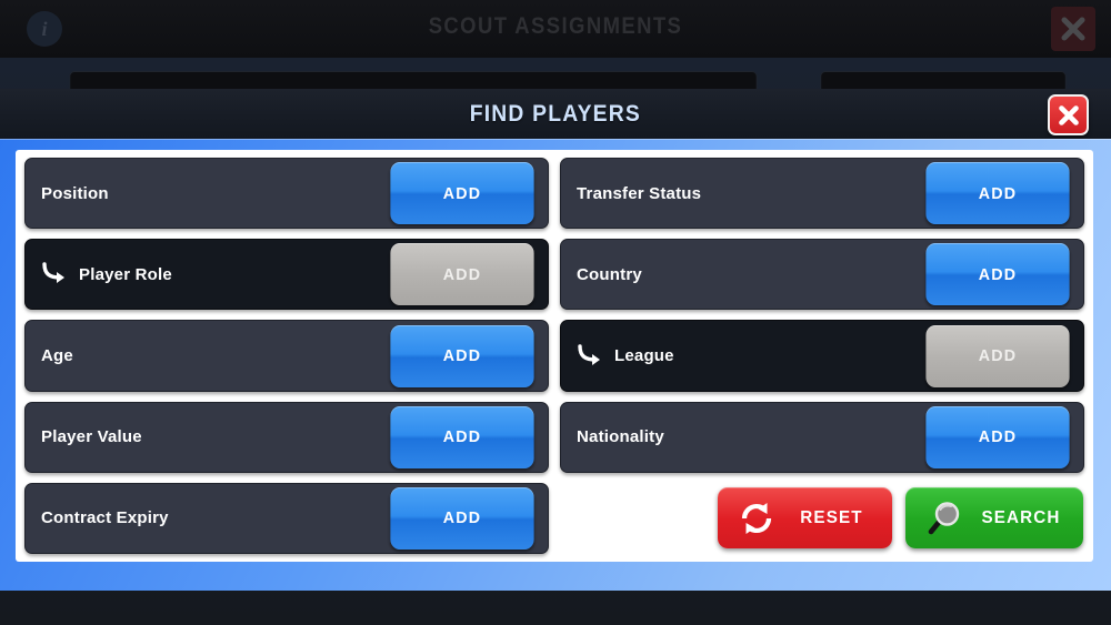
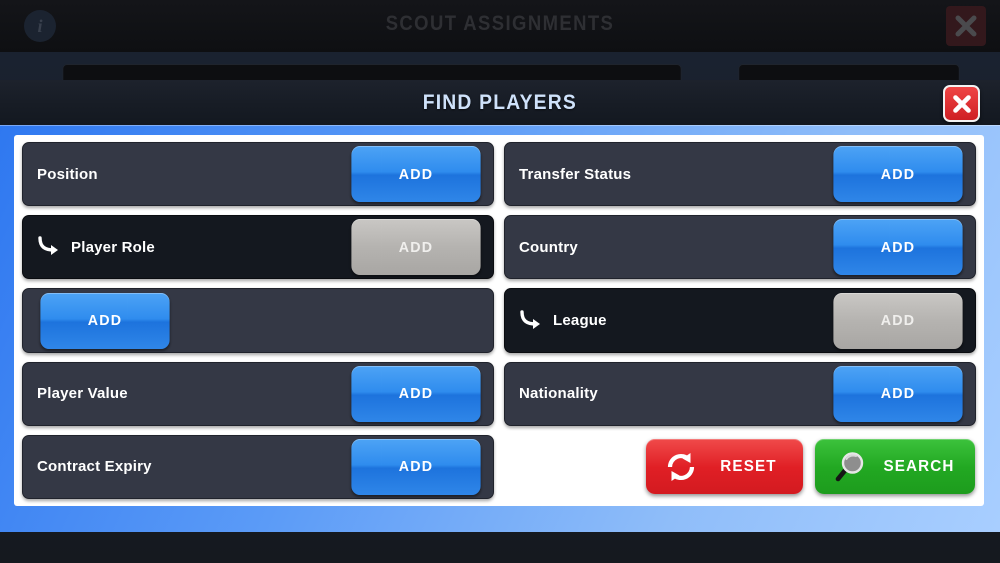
  i
  SCOUT ASSIGNMENTS
  FIND PLAYERS
  Position
  ADD
  Player Role
  ADD
- Age
  ADD
  Player Value
  ADD
  Contract Expiry
  ADD
  Transfer Status
  ADD
  Country
  ADD
  League
  ADD
  Nationality
  ADD
  RESET
  SEARCH
